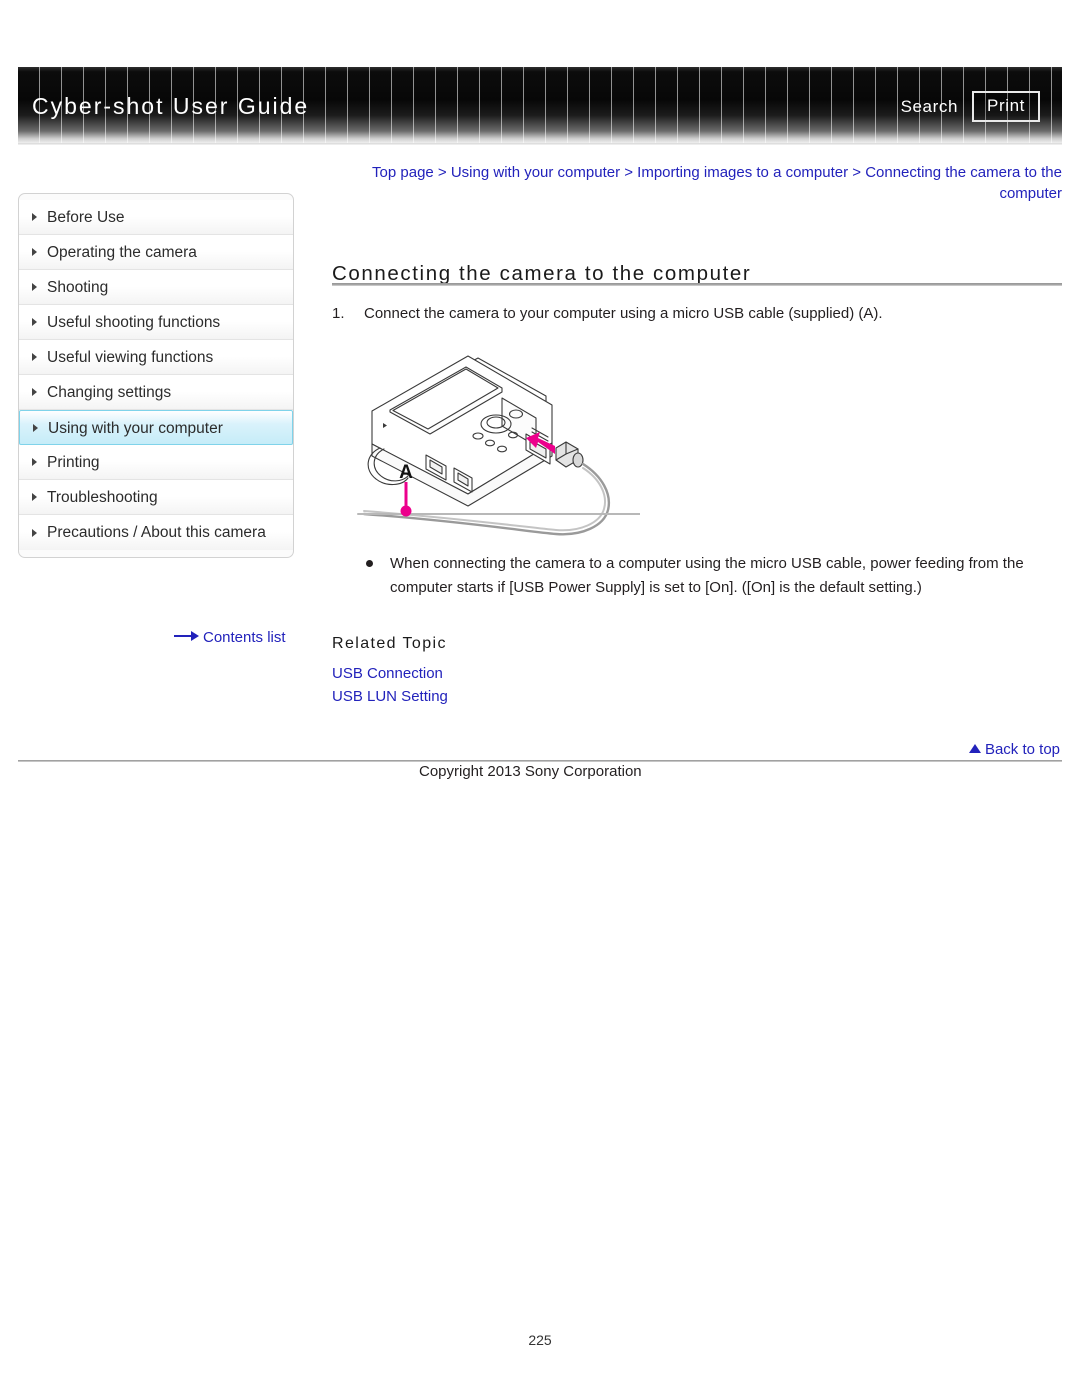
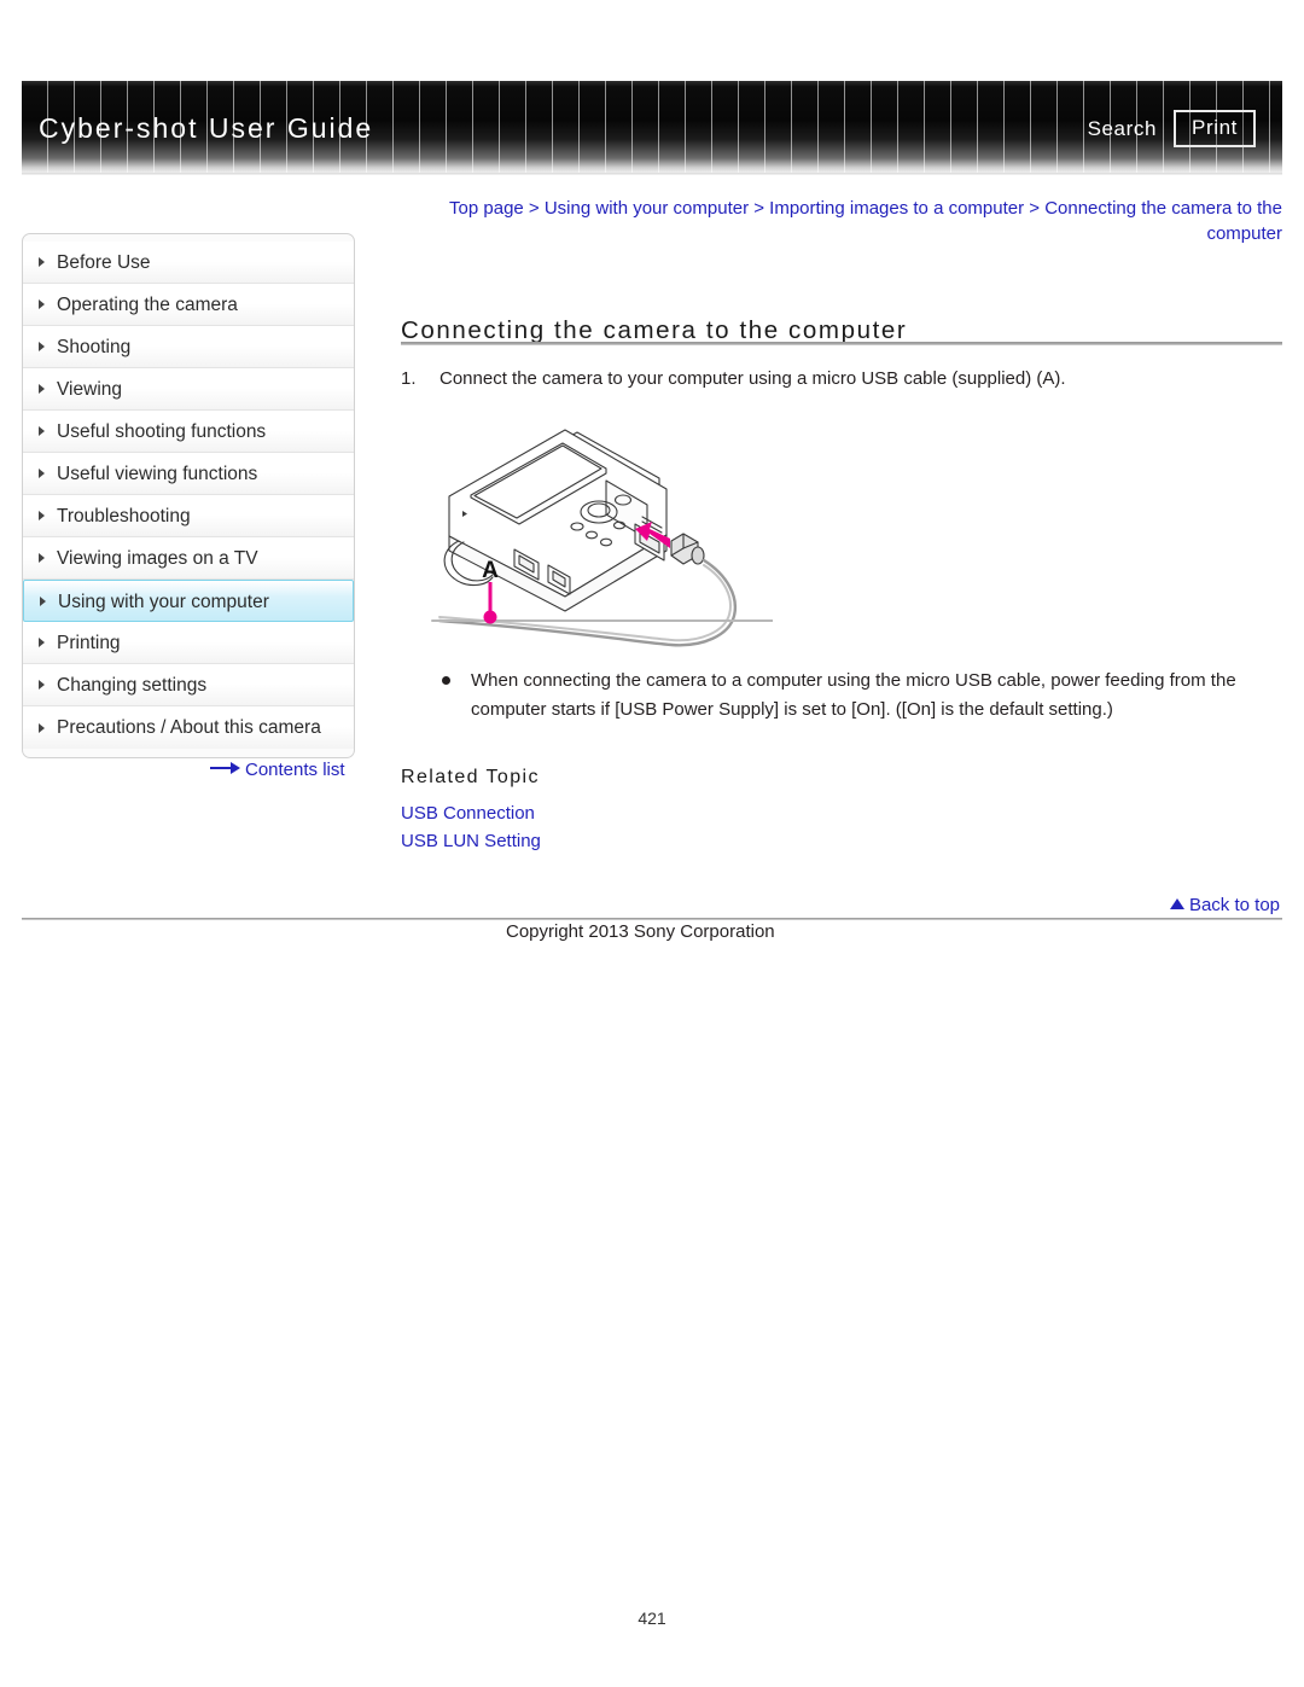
  Cyber-shot User Guide
  Search
  Print
  Before Use
  Operating the camera
  Shooting
+ Viewing
  Useful shooting functions
  Useful viewing functions
- Changing settings
+ Troubleshooting
+ Viewing images on a TV
  Using with your computer
  Printing
- Troubleshooting
+ Changing settings
  Precautions / About this camera
  Contents list
  Top page > Using with your computer > Importing images to a computer > Connecting the camera to the computer
  Connecting the camera to the computer
  1. Connect the camera to your computer using a micro USB cable (supplied) (A).
  A
  When connecting the camera to a computer using the micro USB cable, power feeding from the computer starts if [USB Power Supply] is set to [On]. ([On] is the default setting.)
  Related Topic
  USB Connection
  USB LUN Setting
  Back to top
  Copyright 2013 Sony Corporation
- 225
+ 421
